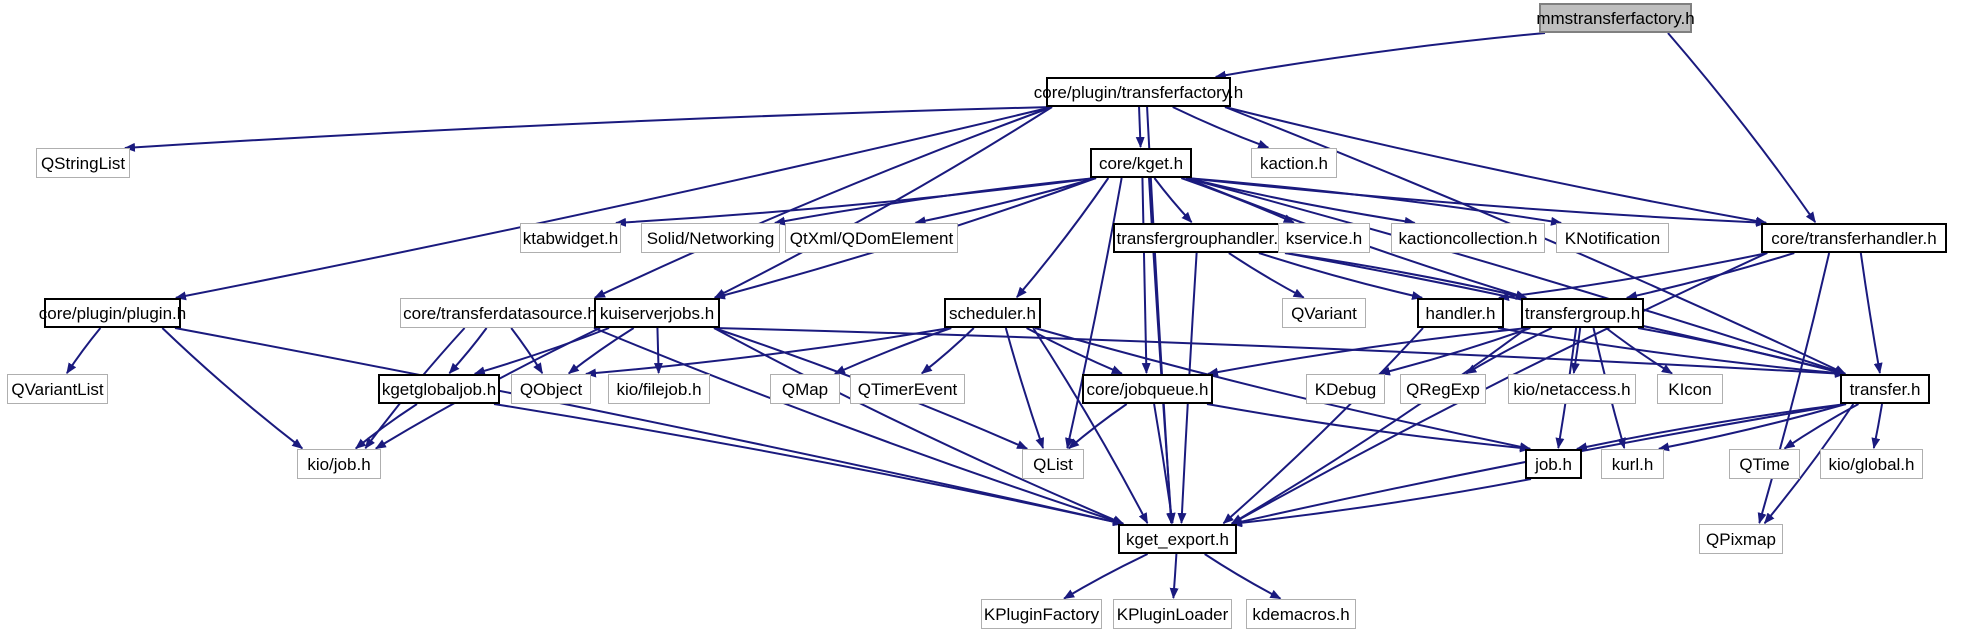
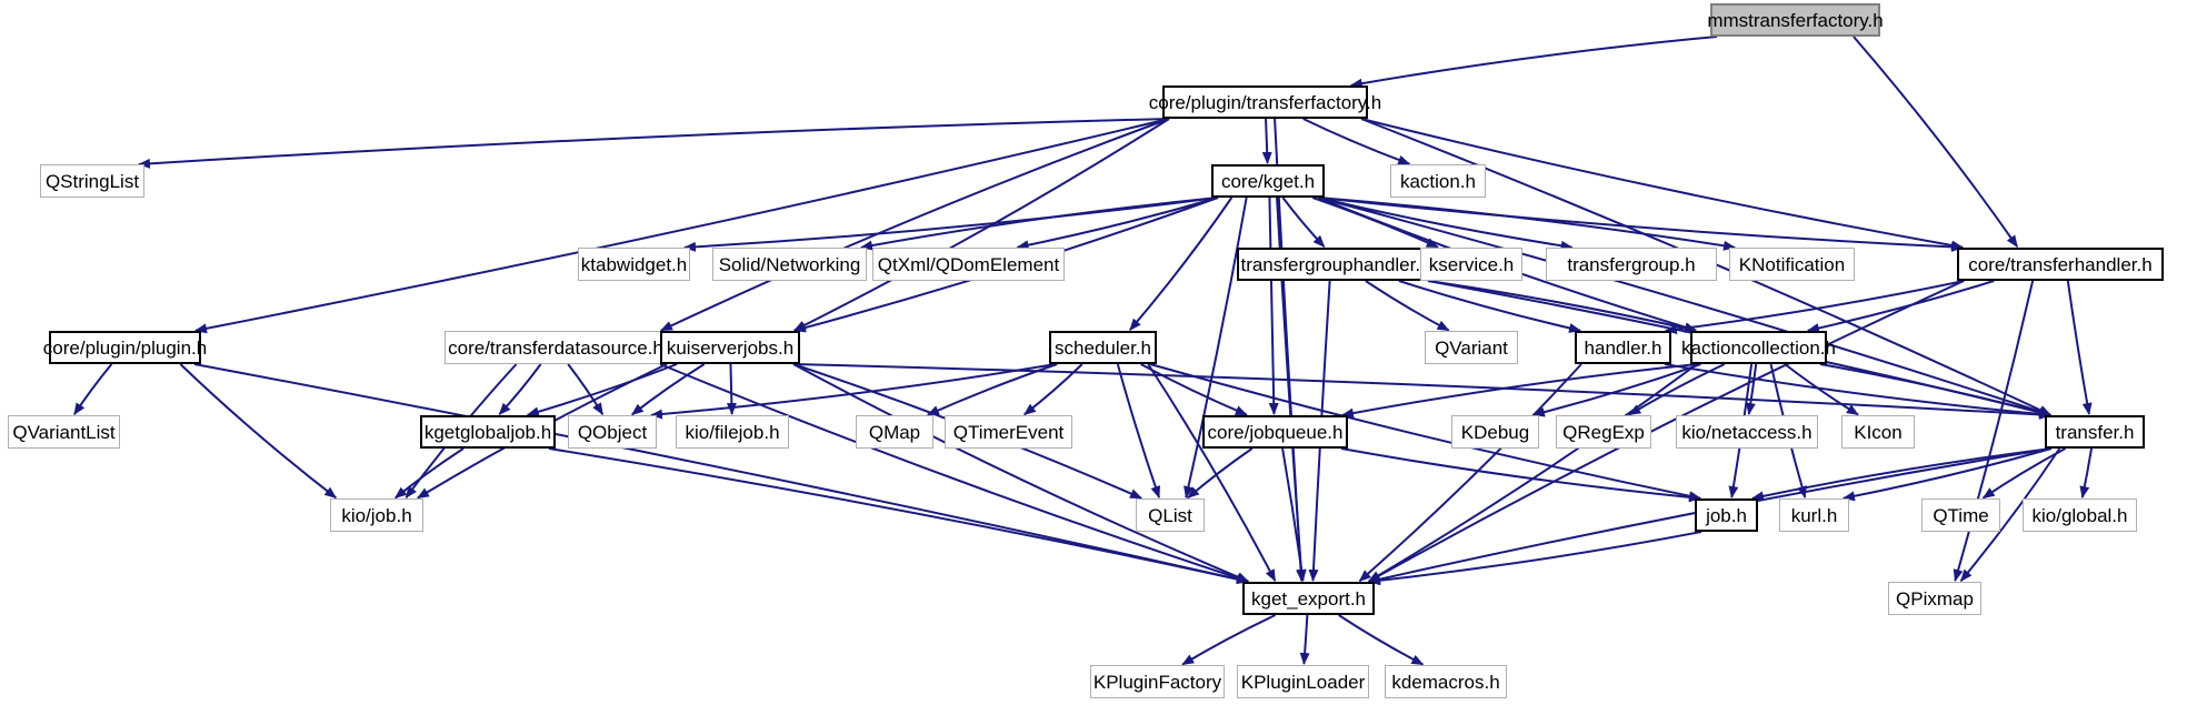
  mmstransferfactory.h
  core/plugin/transferfactory.h
  QStringList
  core/kget.h
  kaction.h
  ktabwidget.h
  Solid/Networking
  QtXml/QDomElement
  transfergrouphandler.
  kservice.h
- kactioncollection.h
+ transfergroup.h
  KNotification
  core/transferhandler.h
  core/plugin/plugin.h
  core/transferdatasource.h
  kuiserverjobs.h
  scheduler.h
  QVariant
  handler.h
- transfergroup.h
+ kactioncollection.h
  QVariantList
  kgetglobaljob.h
  QObject
  kio/filejob.h
  QMap
  QTimerEvent
  core/jobqueue.h
  KDebug
  QRegExp
  kio/netaccess.h
  KIcon
  transfer.h
  kio/job.h
  QList
  job.h
  kurl.h
  QTime
  kio/global.h
  kget_export.h
  QPixmap
  KPluginFactory
  KPluginLoader
  kdemacros.h
